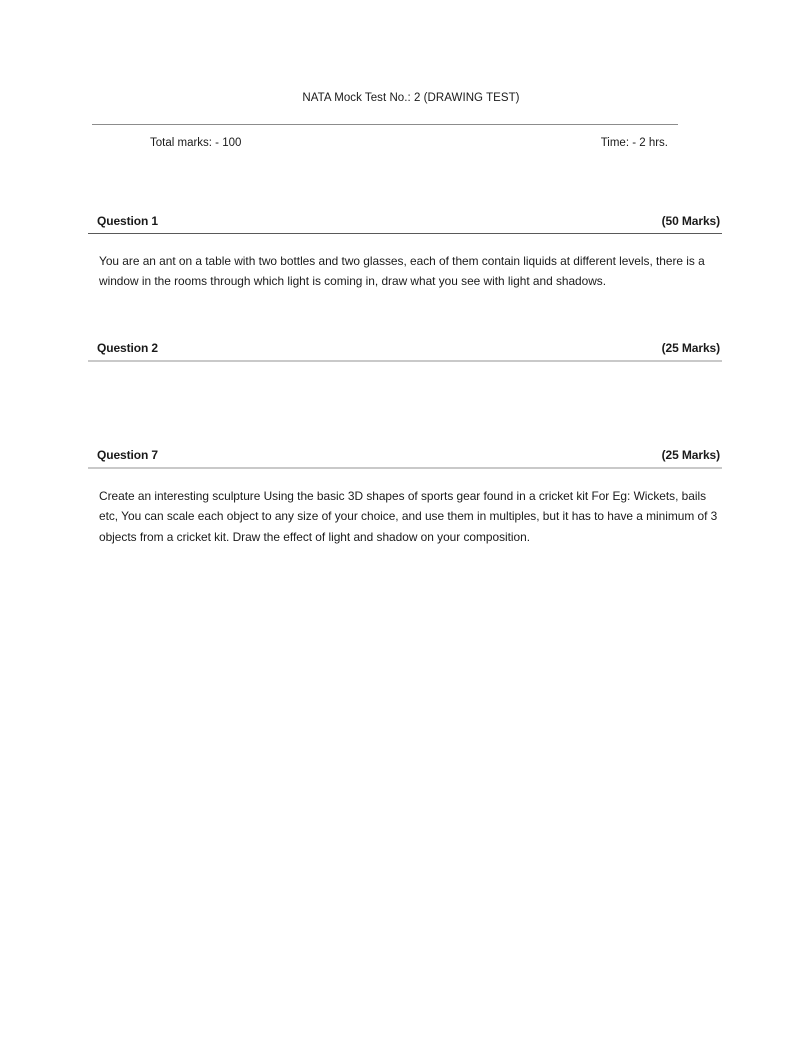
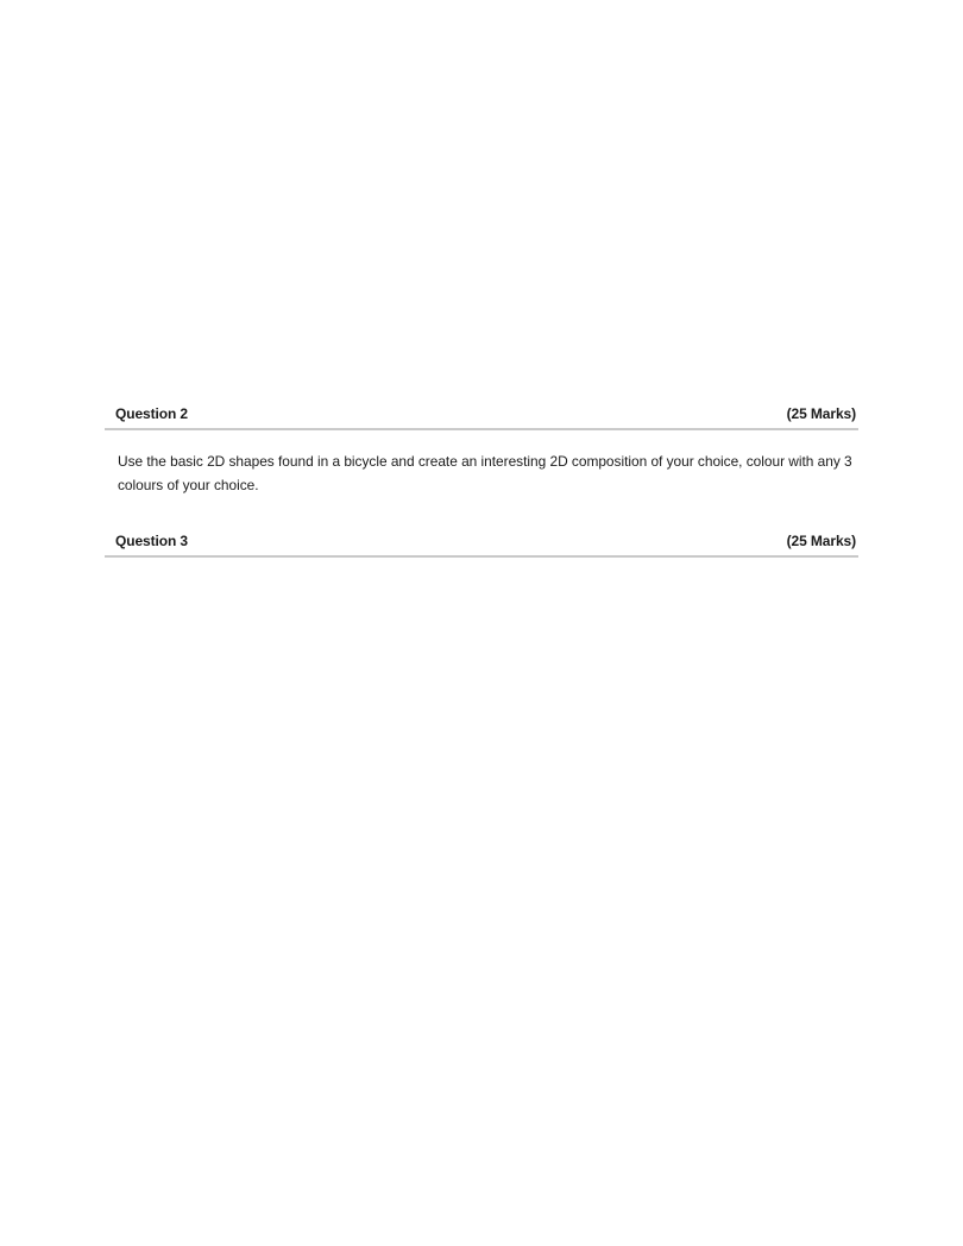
- NATA Mock Test No.: 2 (DRAWING TEST)
- Total marks: - 100
- Time: - 2 hrs.
- Question 1
- (50 Marks)
- You are an ant on a table with two bottles and two glasses, each of them contain liquids at different levels, there is a window in the rooms through which light is coming in, draw what you see with light and shadows.
  Question 2
  (25 Marks)
+ Use the basic 2D shapes found in a bicycle and create an interesting 2D composition of your choice, colour with any 3 colours of your choice.
- Question 7
+ Question 3
  (25 Marks)
- Create an interesting sculpture Using the basic 3D shapes of sports gear found in a cricket kit For Eg: Wickets, bails etc, You can scale each object to any size of your choice, and use them in multiples, but it has to have a minimum of 3 objects from a cricket kit. Draw the effect of light and shadow on your composition.
